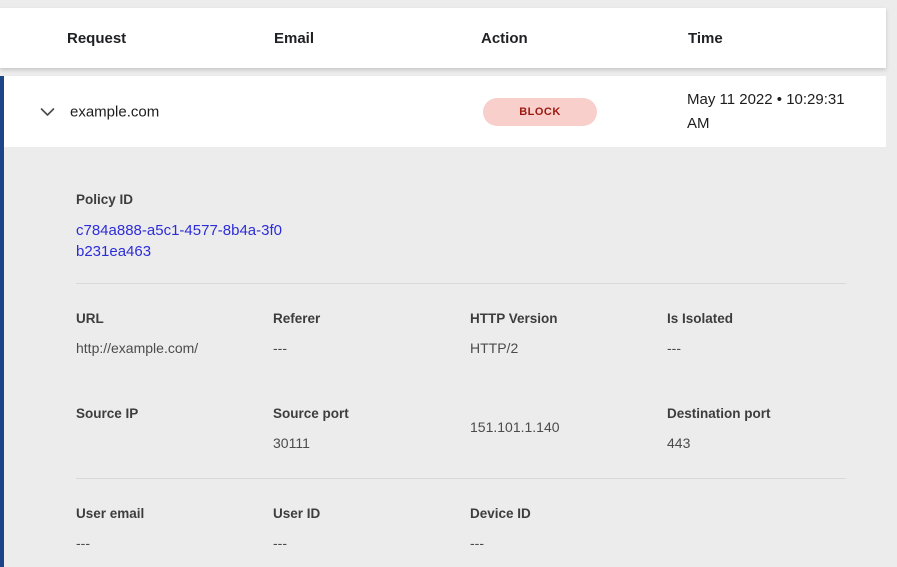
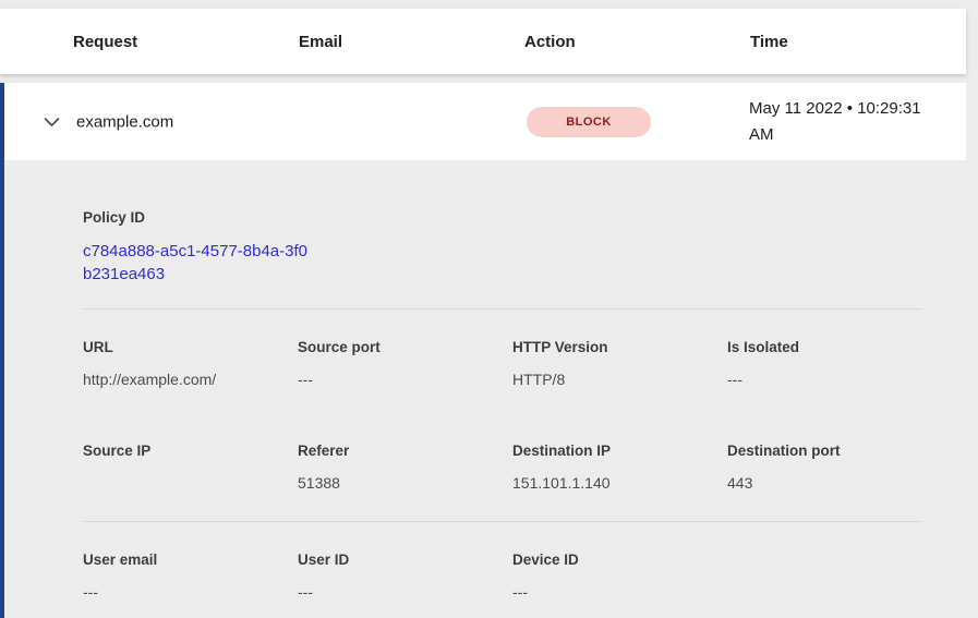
  Request
  Email
  Action
  Time
  example.com
  BLOCK
  May 11 2022 • 10:29:31 AM
  Policy ID
  c784a888-a5c1-4577-8b4a-3f0b231ea463
  URL
  http://example.com/
- Referer
+ Source port
  ---
  HTTP Version
- HTTP/2
+ HTTP/8
  Is Isolated
  ---
  Source IP
- Source port
+ Referer
- 30111
+ 51388
+ Destination IP
  151.101.1.140
  Destination port
  443
  User email
  ---
  User ID
  ---
  Device ID
  ---
